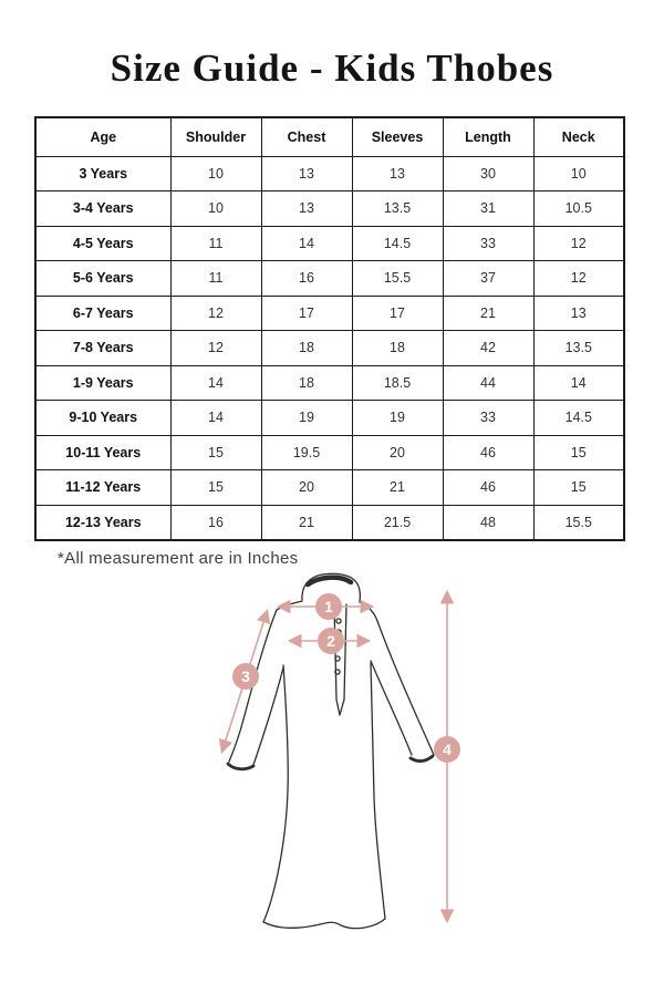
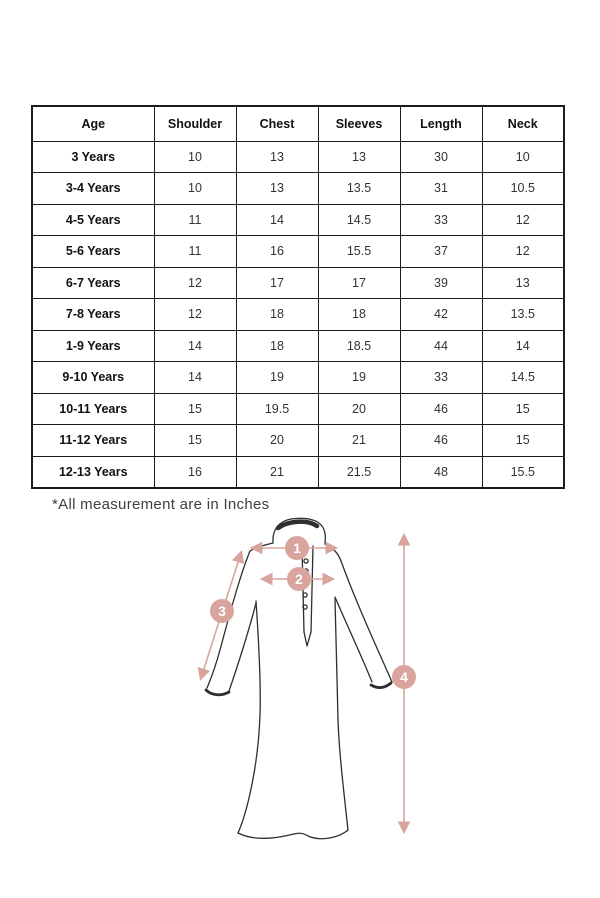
- Size Guide - Kids Thobes
  Age	Shoulder	Chest	Sleeves	Length	Neck
  3 Years	10	13	13	30	10
  3-4 Years	10	13	13.5	31	10.5
  4-5 Years	11	14	14.5	33	12
  5-6 Years	11	16	15.5	37	12
- 6-7 Years	12	17	17	21	13
+ 6-7 Years	12	17	17	39	13
  7-8 Years	12	18	18	42	13.5
  1-9 Years	14	18	18.5	44	14
  9-10 Years	14	19	19	33	14.5
  10-11 Years	15	19.5	20	46	15
  11-12 Years	15	20	21	46	15
  12-13 Years	16	21	21.5	48	15.5
  *All measurement are in Inches
  1
  2
  3
  4
